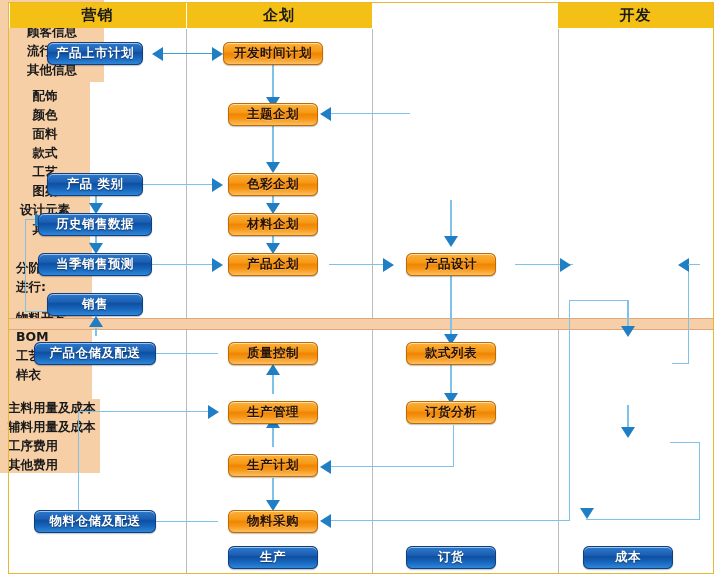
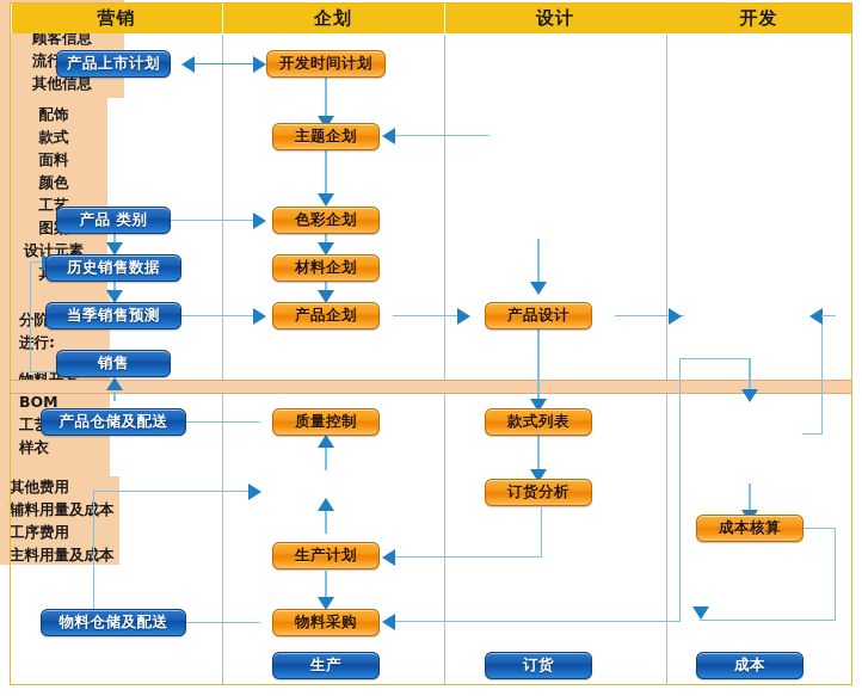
  营销
  企划
+ 设计
  开发
  产品上市计划
  顾客信息
  其他信息
  产品 类别
  历史销售数据
  当季销售预测
  销售
  产品仓储及配送
  物料仓储及配送
  开发时间计划
  主题企划
  色彩企划
  材料企划
  产品企划
  质量控制
- 生产管理
  生产计划
  物料采购
  生产
  配饰
- 颜色
+ 款式
  面料
- 款式
+ 颜色
  工艺
  设计元素
  产品设计
  款式列表
  订货分析
  订货
  进行:
  物料开发
  BOM
  样衣
- 主料用量及成本
+ 其他费用
  辅料用量及成本
  工序费用
- 其他费用
+ 主料用量及成本
+ 成本核算
  成本
